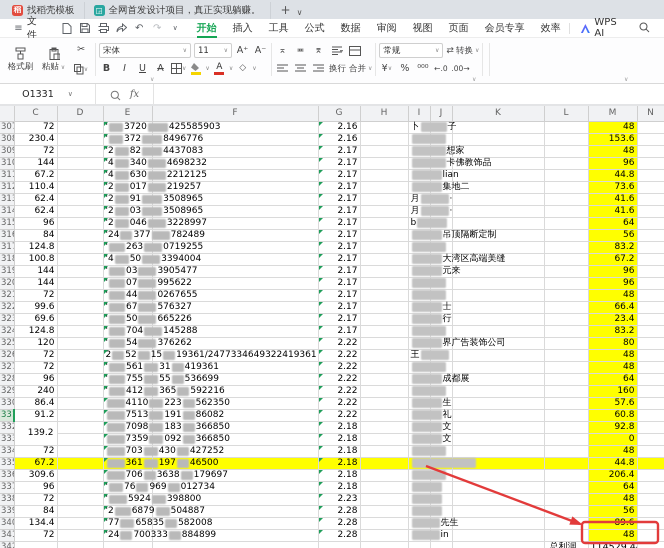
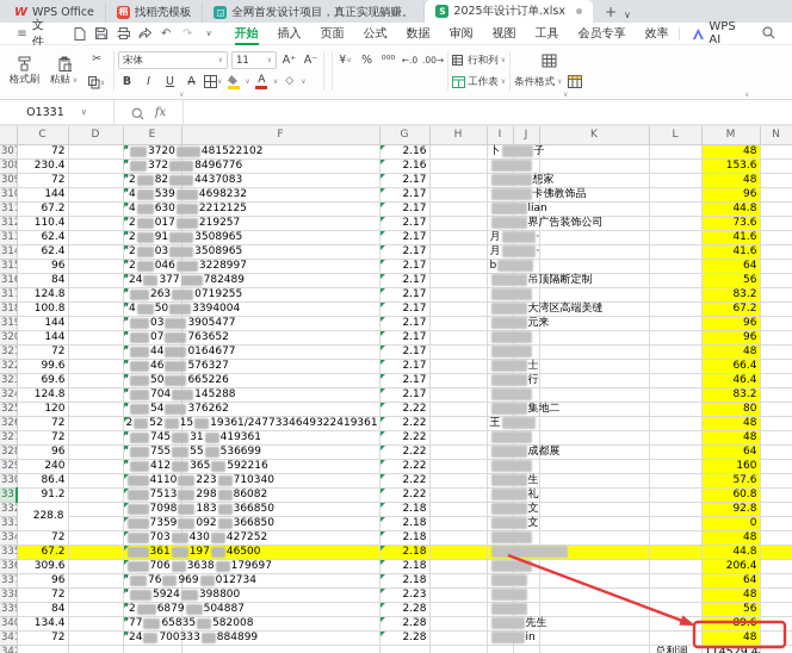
+ W
+ WPS Office
  稻
  找稻壳模板
  ◲
  全网首发设计项目，真正实现躺赚。
+ S
+ 2025年设计订单.xlsx
  +
  ∨
  ≡
  文件
  ↶
  ↷
  ∨
  开始
  插入
- 工具
+ 页面
  公式
  数据
  审阅
  视图
- 页面
+ 工具
  会员专享
  效率
  WPS AI
  格式刷
  ✂
  宋体
  11
  A⁺
  A⁻
  B
  I
  U
  A
  A
  ◇
- ⌅
- ≖
- ⌆
- 换行
- 合并
- 常规
- ⇄
- 转换
  ¥
  %
  ⁰⁰⁰
  ←.0
  .00→
+ 行和列
+ 工作表
+ 条件格式
  O1331
  ∨
  fx
  	C	D	E	F	G	H	I	J	K	L	M	N
- 30	72		' 3720 425585903		2.16		卜 子				48
+ 30	72		' 3720 481522102		2.16		卜 子				48
  30	230.4		' 372 8496776		2.16						153.6
  30	72		'2 82 4437083		2.17		想家				48
- 31	144		'4 340 4698232		2.17		卡佛教饰品				96
+ 31	144		'4 539 4698232		2.17		卡佛教饰品				96
  31	67.2		'4 630 2212125		2.17		lian				44.8
- 31	110.4		'2 017 219257		2.17		集地二				73.6
+ 31	110.4		'2 017 219257		2.17		界广告装饰公司				73.6
  31	62.4		'2 91 3508965		2.17		月 ·				41.6
  31	62.4		'2 03 3508965		2.17		月 ·				41.6
  31	96		'2 046 3228997		2.17		b				64
  31	84		'24 377 782489		2.17		吊顶隔断定制				56
  31	124.8		' 263 0719255		2.17						83.2
  31	100.8		'4 50 3394004		2.17		大湾区高端美缝				67.2
  31	144		' 03 3905477		2.17		元来				96
- 32	144		' 07 995622		2.17						96
+ 32	144		' 07 763652		2.17						96
- 32	72		' 44 0267655		2.17						48
+ 32	72		' 44 0164677		2.17						48
- 32	99.6		' 67 576327		2.17		士				66.4
+ 32	99.6		' 46 576327		2.17		士				66.4
- 32	69.6		' 50 665226		2.17		行				23.4
+ 32	69.6		' 50 665226		2.17		行				46.4
  32	124.8		' 704 145288		2.17						83.2
- 32	120		' 54 376262		2.22		界广告装饰公司				80
+ 32	120		' 54 376262		2.22		集地二				80
  32	72		2 52 15 19361/2477334649322419361		2.22		王				48
- 32	72		' 561 31 419361		2.22						48
+ 32	72		' 745 31 419361		2.22						48
  32	96		' 755 55 536699		2.22		成都展				64
  32	240		' 412 365 592216		2.22						160
- 33	86.4		4110 223 562350		2.22		生				57.6
+ 33	86.4		4110 223 710340		2.22		生				57.6
- 33	91.2		7513 191 86082		2.22		礼				60.8
+ 33	91.2		7513 298 86082		2.22		礼				60.8
- 33	139.2		7098 183 366850		2.18		文				92.8
+ 33	228.8		7098 183 366850		2.18		文				92.8
  33			7359 092 366850		2.18		文				0
  33	72		703 430 427252		2.18						48
  33	67.2		361 197 46500		2.18						44.8
  33	309.6		706 3638 179697		2.18						206.4
  33	96		' 76 969 012734		2.18						64
  33	72		' 5924 398800		2.23						48
  33	84		'2 6879 504887		2.28						56
  34	134.4		'77 65835 582008		2.28		先生
  34	72		'24 700333 884899		2.28		in				48
  34										总利润	114529.4
